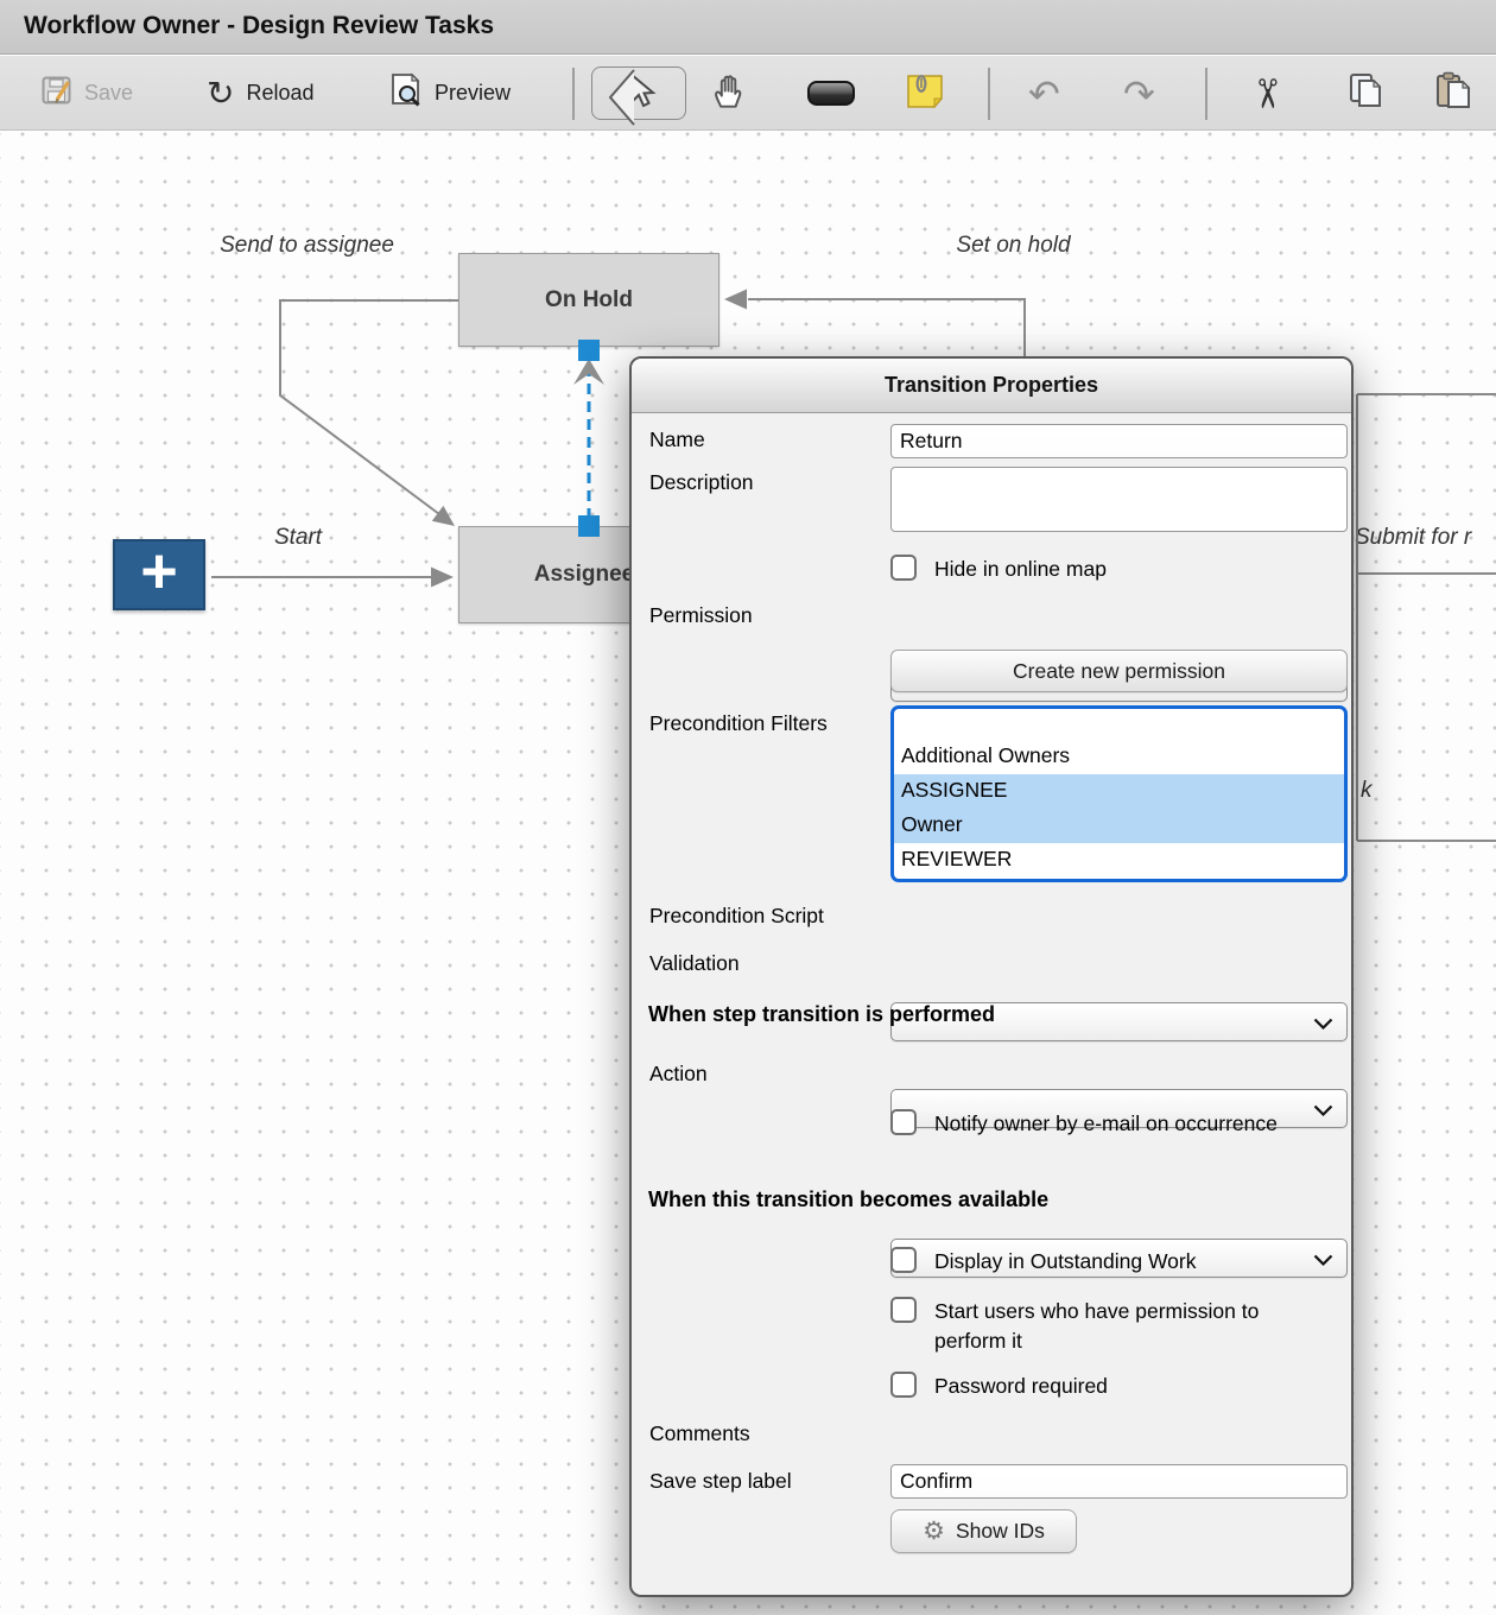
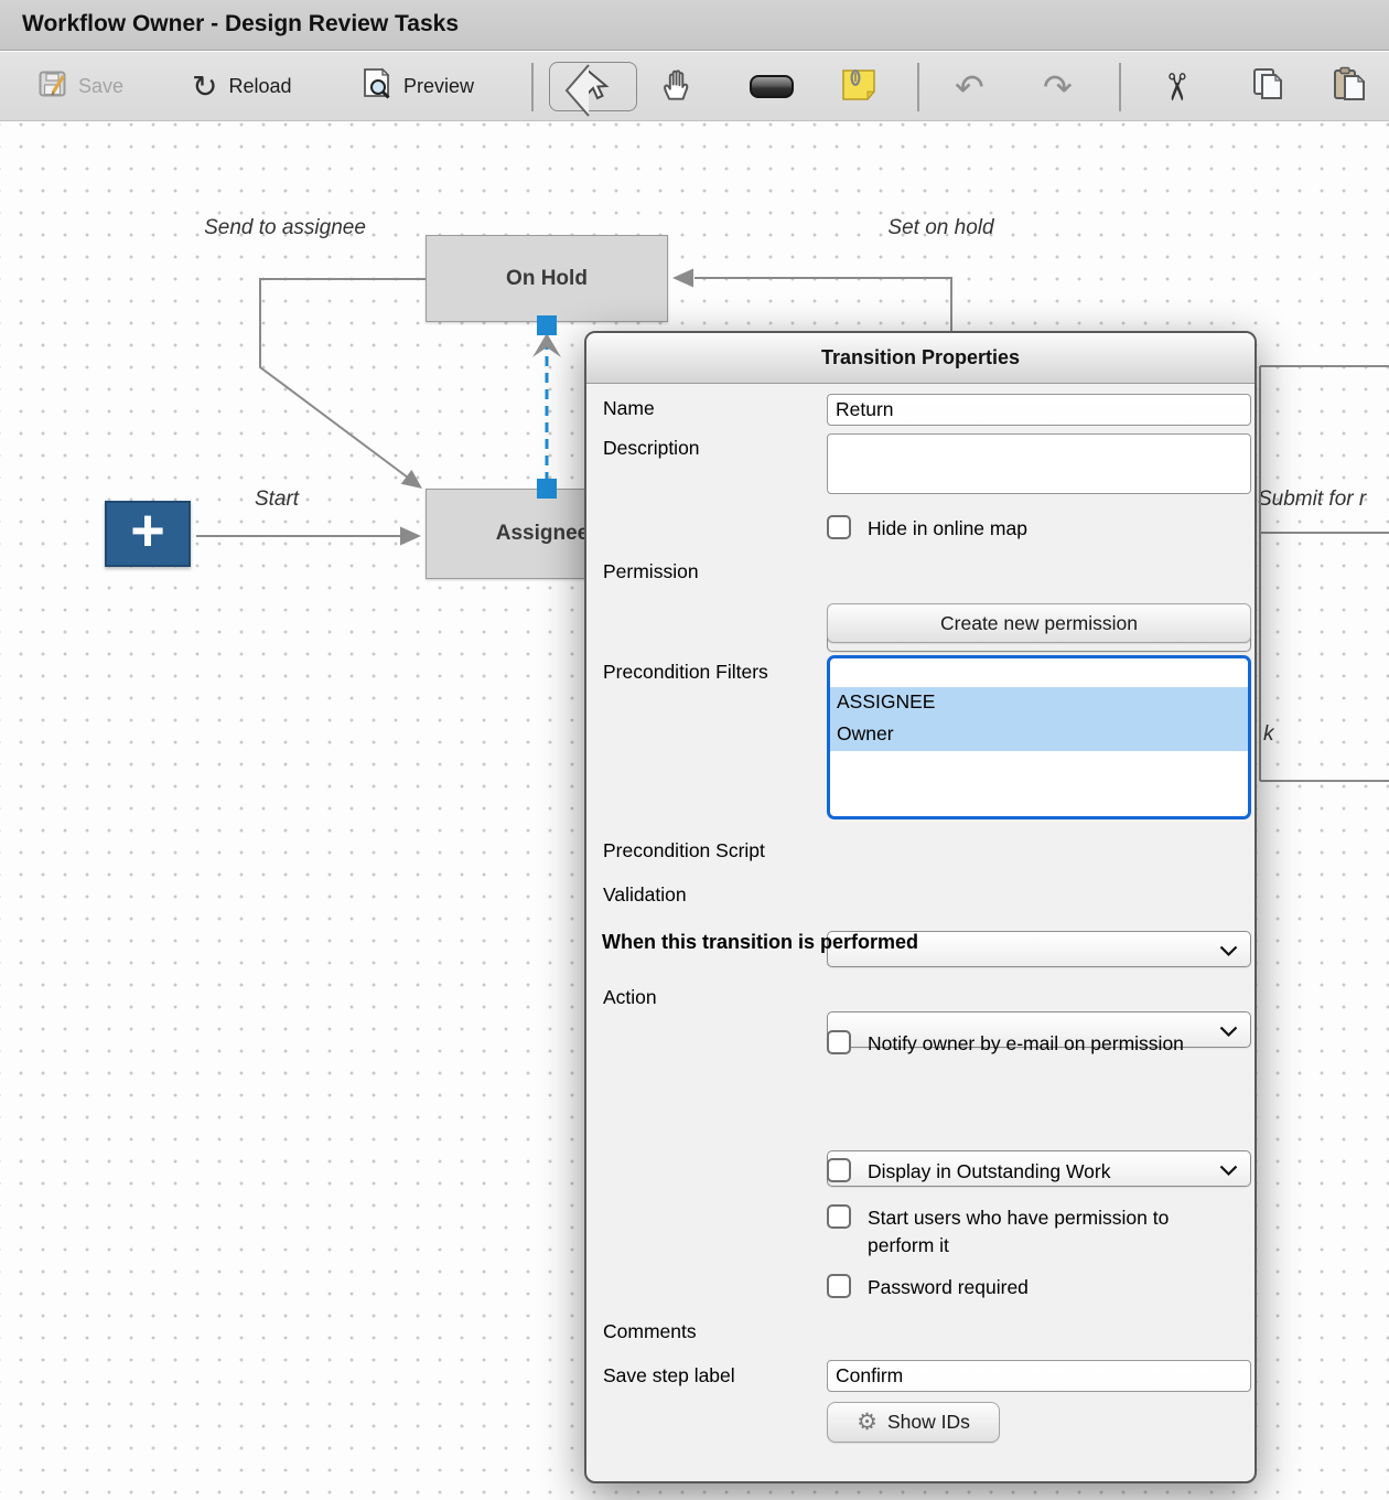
  Workflow Owner - Design Review Tasks
  Save
  ↻
  Reload
  Preview
  ↶
  ↷
  On Hold
  Assignee
  Send to assignee
  Set on hold
  Start
  Submit for r
  k
  Transition Properties
  Name
  Return
  Description
  Hide in online map
  Permission
  Create new permission
  Precondition Filters
- Additional Owners
  ASSIGNEE
  Owner
- REVIEWER
  Precondition Script
  Validation
- When step transition is performed
+ When this transition is performed
  Action
- Notify owner by e-mail on occurrence
+ Notify owner by e-mail on permission
- When this transition becomes available
  Display in Outstanding Work
  Start users who have permission to perform it
  Password required
  Comments
  Save step label
  Confirm
  ⚙
  Show IDs
